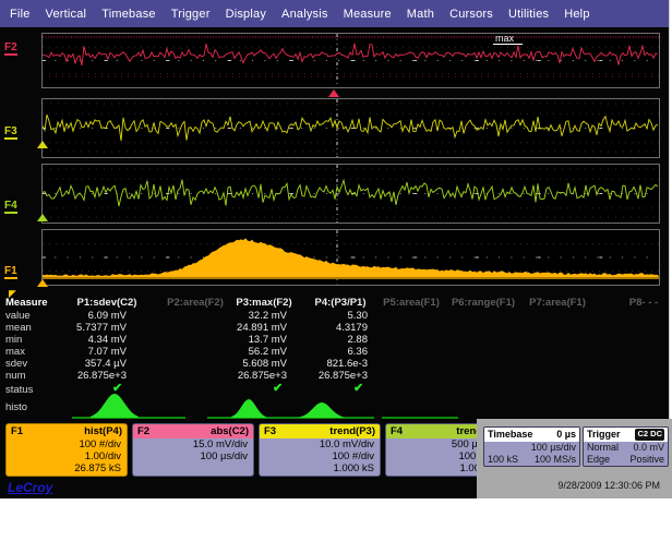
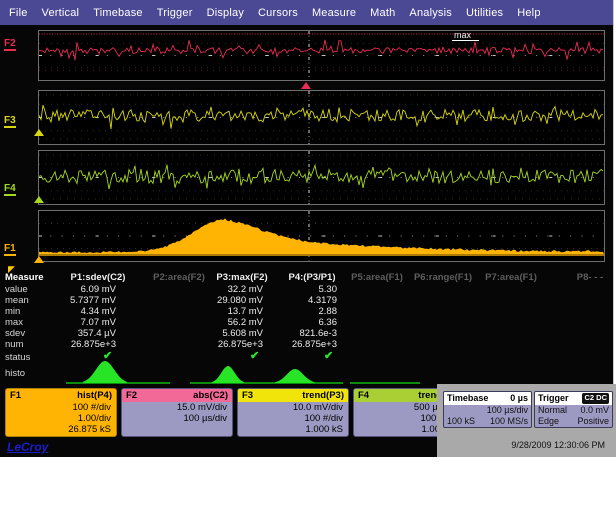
  File
  Vertical
  Timebase
  Trigger
  Display
- Analysis
+ Cursors
  Measure
  Math
- Cursors
+ Analysis
  Utilities
  Help
  F2
  F3
  F4
  F1
  max
  ◤
  Measure
  value
  mean
  min
  max
  sdev
  num
  status
  histo
  P1:sdev(C2)
  6.09 mV
  5.7377 mV
  4.34 mV
  7.07 mV
  357.4 µV
  26.875e+3
  ✔
  P2:area(F2)
  P3:max(F2)
  32.2 mV
- 24.891 mV
+ 29.080 mV
  13.7 mV
  56.2 mV
  5.608 mV
  26.875e+3
  ✔
  P4:(P3/P1)
  5.30
  4.3179
  2.88
  6.36
  821.6e-3
  26.875e+3
  ✔
  P5:area(F1)
  P6:range(F1)
  P7:area(F1)
  P8- - -
  F1
  hist(P4)
  100 #/div
  1.00/div
  26.875 kS
  F2
  abs(C2)
  15.0 mV/div
  100 µs/div
  F3
  trend(P3)
  10.0 mV/div
  100 #/div
  1.000 kS
  F4
  Timebase
  0 µs
  100 µs/div
  100 kS
  100 MS/s
  Trigger
  C2 DC
  Normal
  0.0 mV
  Edge
  Positive
  LeCroy
  9/28/2009 12:30:06 PM
